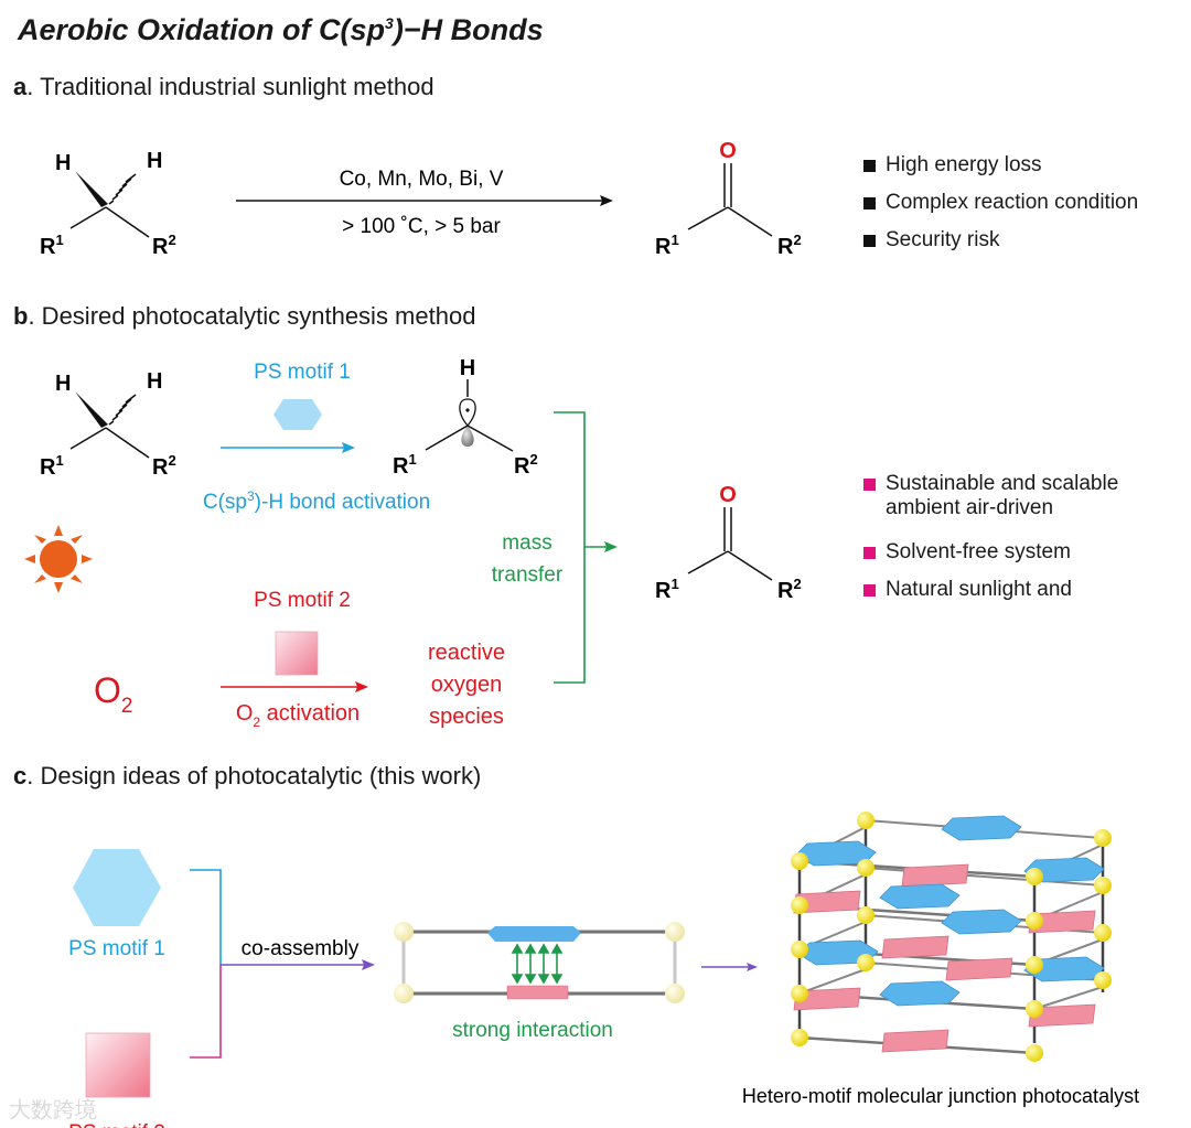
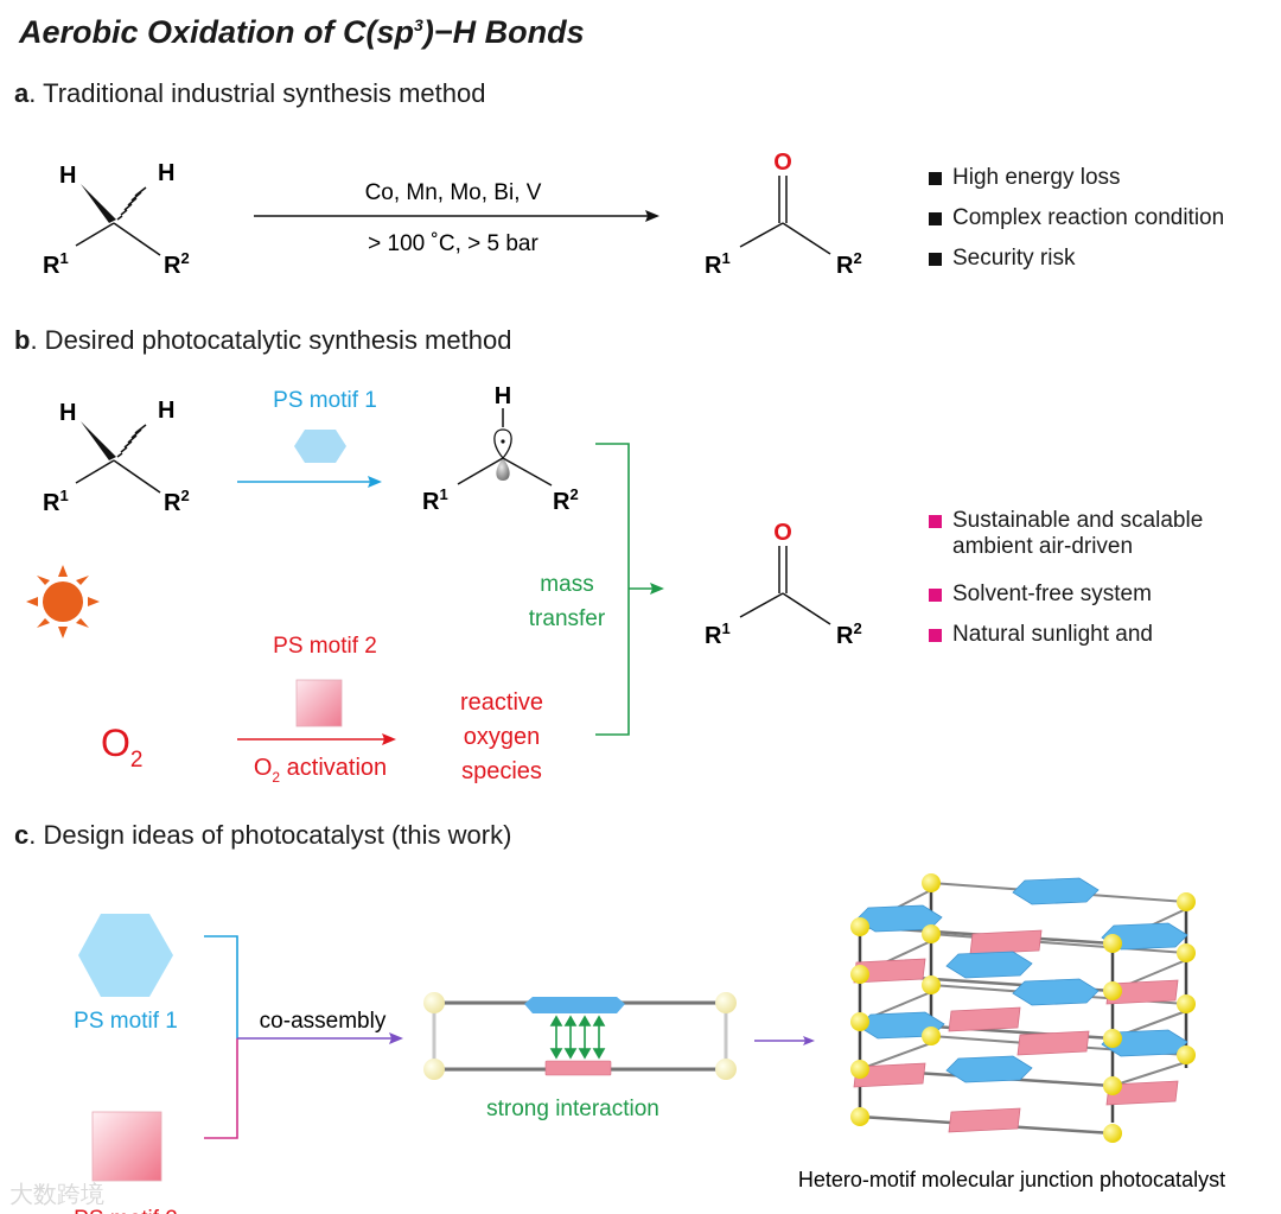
  Aerobic Oxidation of C(sp3)−H Bonds
- a. Traditional industrial sunlight method
+ a. Traditional industrial synthesis method
  H
  H
  R1
  R2
  Co, Mn, Mo, Bi, V
  > 100 ˚C, > 5 bar
  O
  R1
  R2
  High energy loss
  Complex reaction condition
  Security risk
  b. Desired photocatalytic synthesis method
  H
  H
  R1
  R2
  PS motif 1
- C(sp3)-H bond activation
  H
  R1
  R2
  O2
  PS motif 2
  O2 activation
  reactive
  oxygen
  species
  mass
  transfer
  O
  R1
  R2
  Sustainable and scalable
  ambient air-driven
  Solvent-free system
  Natural sunlight and
- c. Design ideas of photocatalytic (this work)
+ c. Design ideas of photocatalyst (this work)
  PS motif 1
  co-assembly
  strong interaction
  Hetero-motif molecular junction photocatalyst
  大数跨境
